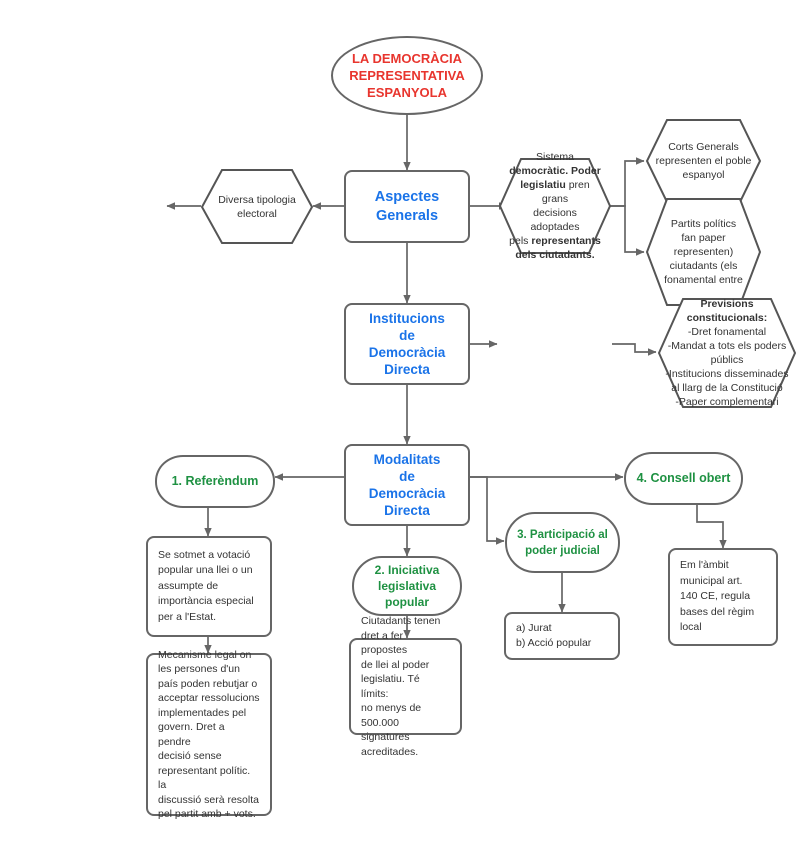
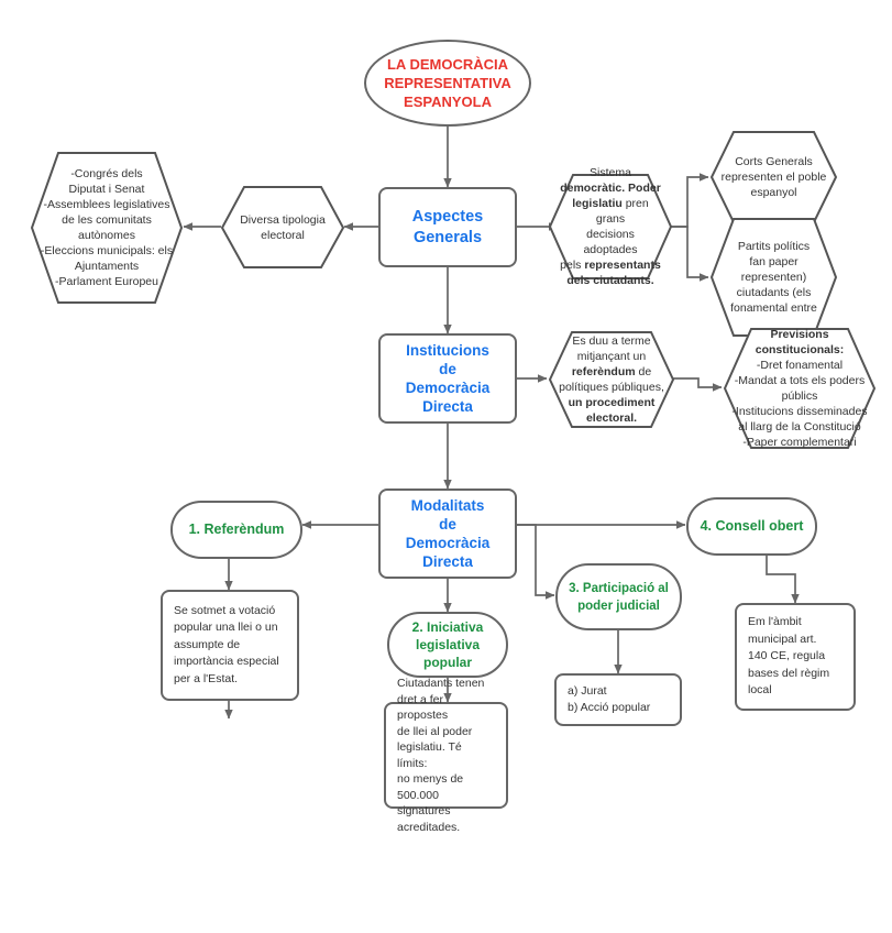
  LA DEMOCRÀCIA
  REPRESENTATIVA
  ESPANYOLA
  Aspectes
  Generals
  Sistema
  democràtic. Poder
  legislatiu pren grans
  decisions adoptades
  pels representants
  dels ciutadants.
  Corts Generals
  representen el poble
  espanyol
  Partits polítics
  fan paper
  representen)
  ciutadants (els
  fonamental entre
  Diversa tipologia
  electoral
+ -Congrés dels
+ Diputat i Senat
+ -Assemblees legislatives
+ de les comunitats
+ autònomes
+ -Eleccions municipals: els
+ Ajuntaments
+ -Parlament Europeu
  Institucions
  de
  Democràcia
  Directa
+ Es duu a terme
+ mitjançant un
+ referèndum de
+ polítiques públiques,
+ un procediment
+ electoral.
  Previsions
  constitucionals:
  -Dret fonamental
  -Mandat a tots els poders
  públics
  -Institucions disseminades
  al llarg de la Constitució
  -Paper complementari
  Modalitats
  de
  Democràcia
  Directa
  1. Referèndum
  Se sotmet a votació
  popular una llei o un
  assumpte de
  importància especial
  per a l'Estat.
- Mecanisme legal on
- les persones d'un
- país poden rebutjar o
- acceptar ressolucions
- implementades pel
- govern. Dret a pendre
- decisió sense
- representant polític. la
- discussió serà resolta
- pel partit amb + vots.
  2. Iniciativa
  legislativa
  popular
  Ciutadants tenen
  dret a fer propostes
  de llei al poder
  legislatiu. Té límits:
  no menys de
  500.000 signatures
  acreditades.
  3. Participació al
  poder judicial
  a) Jurat
  b) Acció popular
  4. Consell obert
  Em l'àmbit
  municipal art.
  140 CE, regula
  bases del règim
  local
